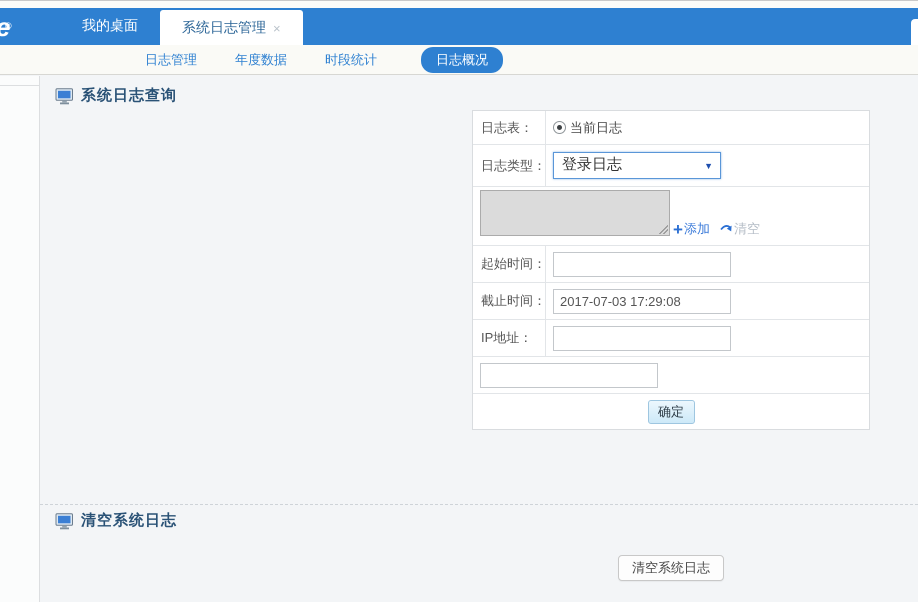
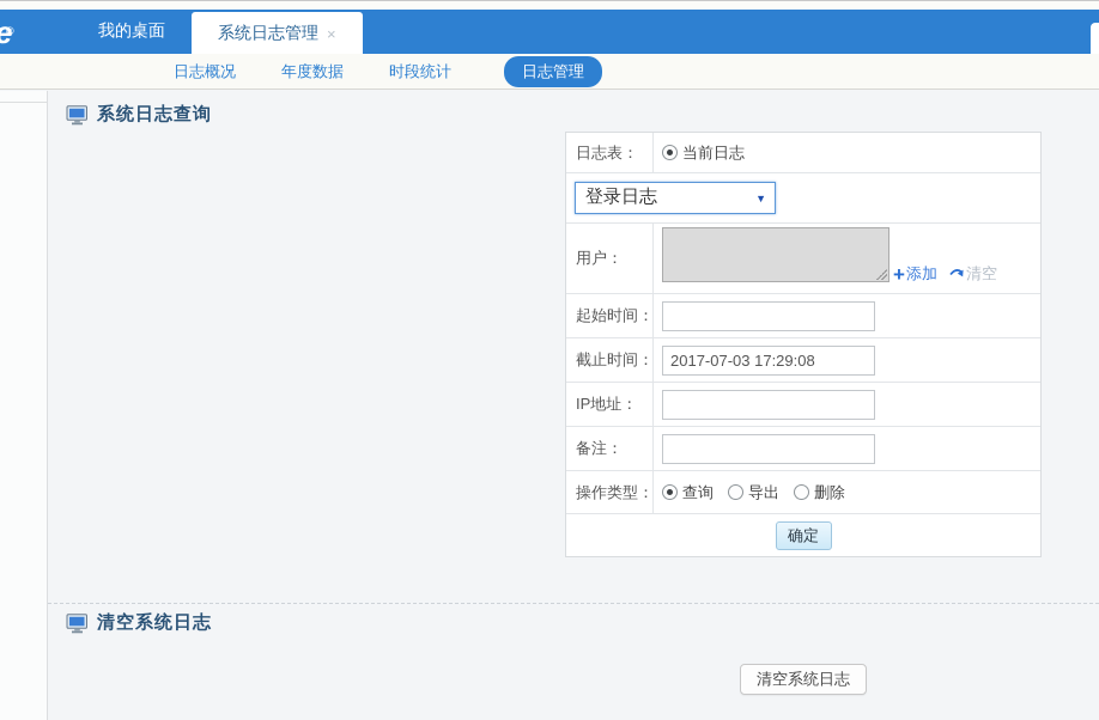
  e
  ®
  我的桌面
  系统日志管理
  ×
- 日志管理
+ 日志概况
  年度数据
  时段统计
- 日志概况
+ 日志管理
  系统日志查询
  日志表：
  当前日志
- 日志类型：
  登录日志
  ▼
+ 用户：
  +
  添加
  清空
  起始时间：
  截止时间：
  2017-07-03 17:29:08
  IP地址：
+ 备注：
+ 操作类型：
+ 查询
+ 导出
+ 删除
  确定
  清空系统日志
  清空系统日志
